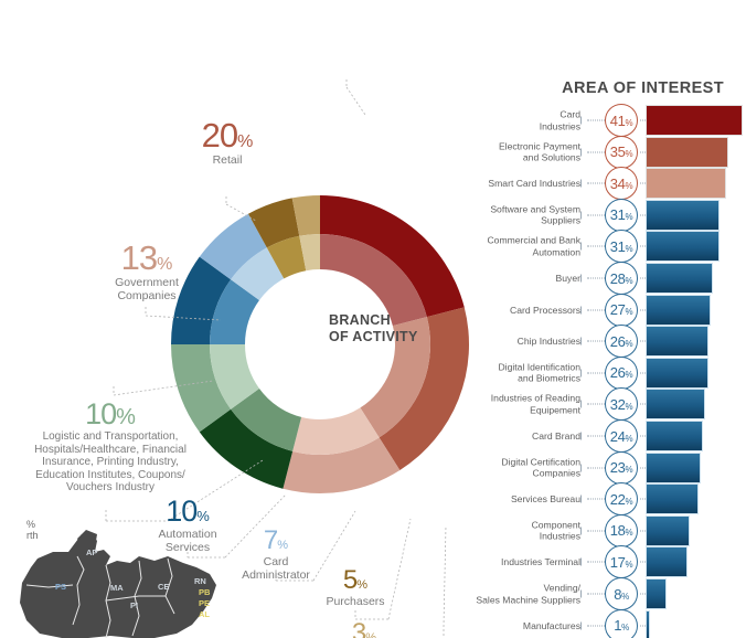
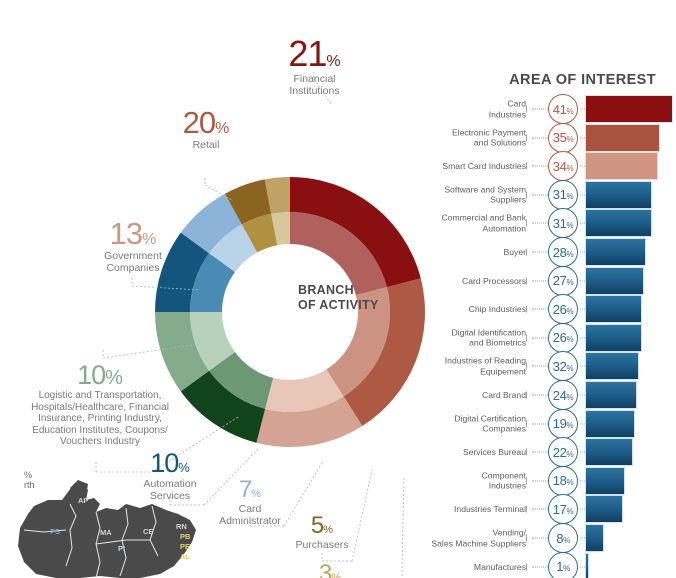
  BRANCH
  OF ACTIVITY
+ 21%
+ Financial
+ Institutions
  20%
  Retail
  13%
  Government
  Companies
  10%
  Logistic and Transportation,
  Hospitals/Healthcare, Financial
  Insurance, Printing Industry,
  Education Institutes, Coupons/
  Vouchers Industry
  10%
  Automation
  Services
  7%
  Card
  Administrator
  5%
  Purchasers
  %
  rth
  AP
  PS
  MA
  PI
  CE
  RN
  PB
  PE
  AL
  AREA OF INTEREST
  Card
  Industries
  41%
  Electronic Payment
  and Solutions
  35%
  Smart Card Industries
  34%
  Software and System
  Suppliers
  31%
  Commercial and Bank
  Automation
  31%
  Buyer
  28%
  Card Processors
  27%
  Chip Industries
  26%
  Digital Identification
  and Biometrics
  26%
  Industries of Reading
  Equipement
  32%
  Card Brand
  24%
  Digital Certification
  Companies
- 23%
+ 19%
  Services Bureau
  22%
  Component
  Industries
  18%
  Industries Terminal
  17%
  Vending/
  Sales Machine Suppliers
  8%
  Manufactures
  1%
